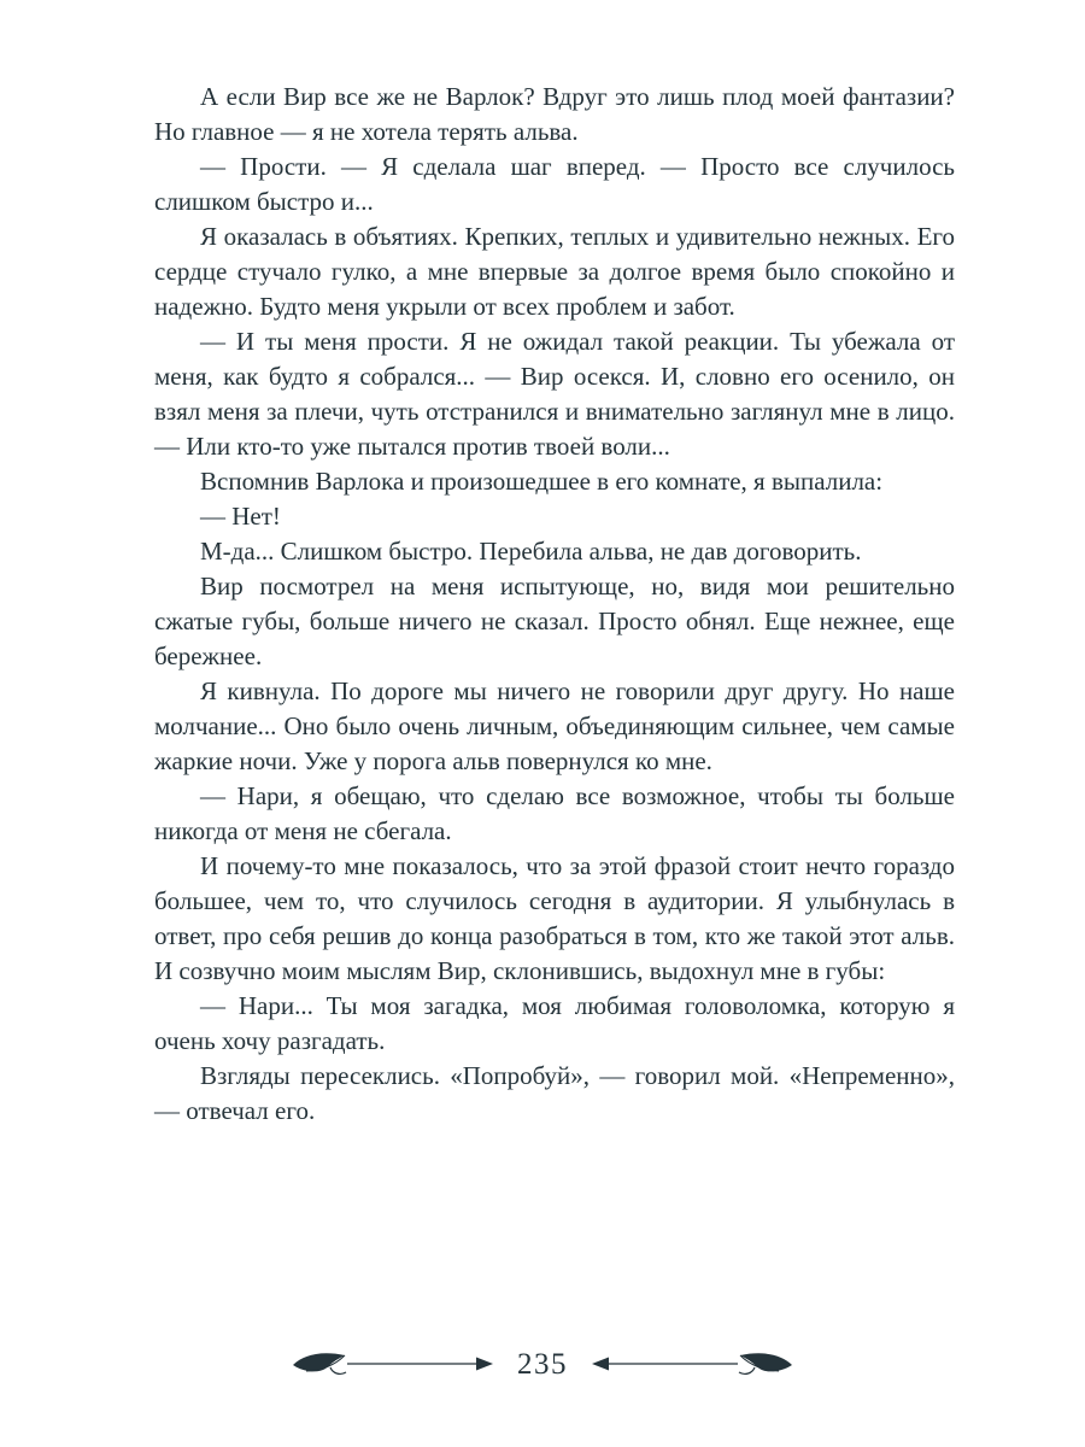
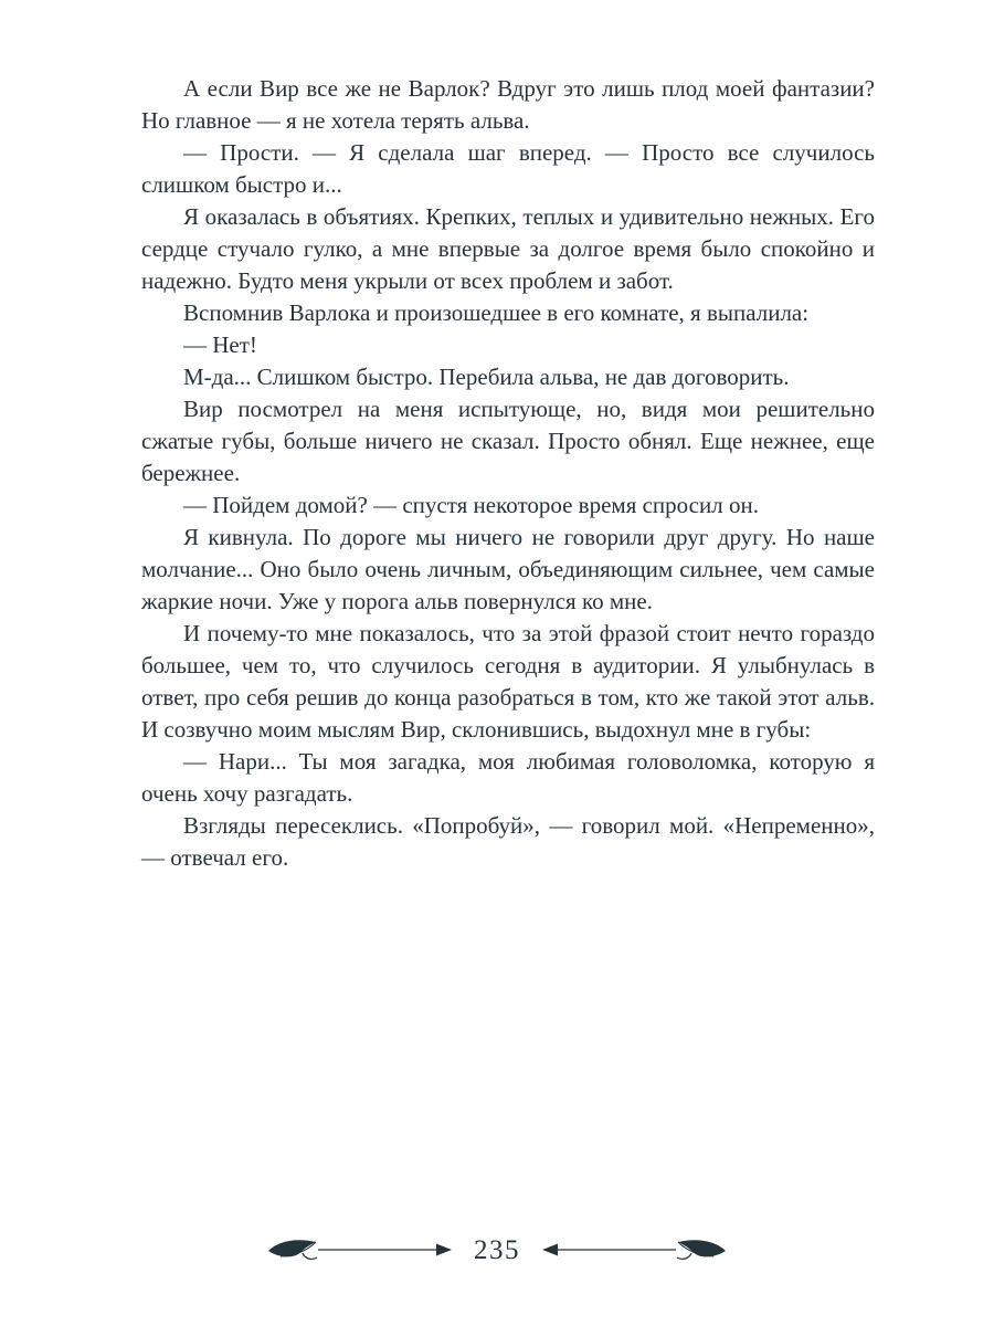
  А если Вир все же не Варлок? Вдруг это лишь плод моей фантазии? Но главное — я не хотела терять альва.
  — Прости. — Я сделала шаг вперед. — Просто все случилось слишком быстро и...
  Я оказалась в объятиях. Крепких, теплых и удивительно нежных. Его сердце стучало гулко, а мне впервые за долгое время было спокойно и надежно. Будто меня укрыли от всех проблем и забот.
- — И ты меня прости. Я не ожидал такой реакции. Ты убежала от меня, как будто я собрался... — Вир осекся. И, словно его осенило, он взял меня за плечи, чуть отстранился и внимательно заглянул мне в лицо. — Или кто-то уже пытался против твоей воли...
  Вспомнив Варлока и произошедшее в его комнате, я выпалила:
  — Нет!
  М-да... Слишком быстро. Перебила альва, не дав договорить.
  Вир посмотрел на меня испытующе, но, видя мои решительно сжатые губы, больше ничего не сказал. Просто обнял. Еще нежнее, еще бережнее.
+ — Пойдем домой? — спустя некоторое время спросил он.
  Я кивнула. По дороге мы ничего не говорили друг другу. Но наше молчание... Оно было очень личным, объединяющим сильнее, чем самые жаркие ночи. Уже у порога альв повернулся ко мне.
- — Нари, я обещаю, что сделаю все возможное, чтобы ты больше никогда от меня не сбегала.
  И почему-то мне показалось, что за этой фразой стоит нечто гораздо большее, чем то, что случилось сегодня в аудитории. Я улыбнулась в ответ, про себя решив до конца разобраться в том, кто же такой этот альв. И созвучно моим мыслям Вир, склонившись, выдохнул мне в губы:
  — Нари... Ты моя загадка, моя любимая головоломка, которую я очень хочу разгадать.
  Взгляды пересеклись. «Попробуй», — говорил мой. «Непременно», — отвечал его.
  235
